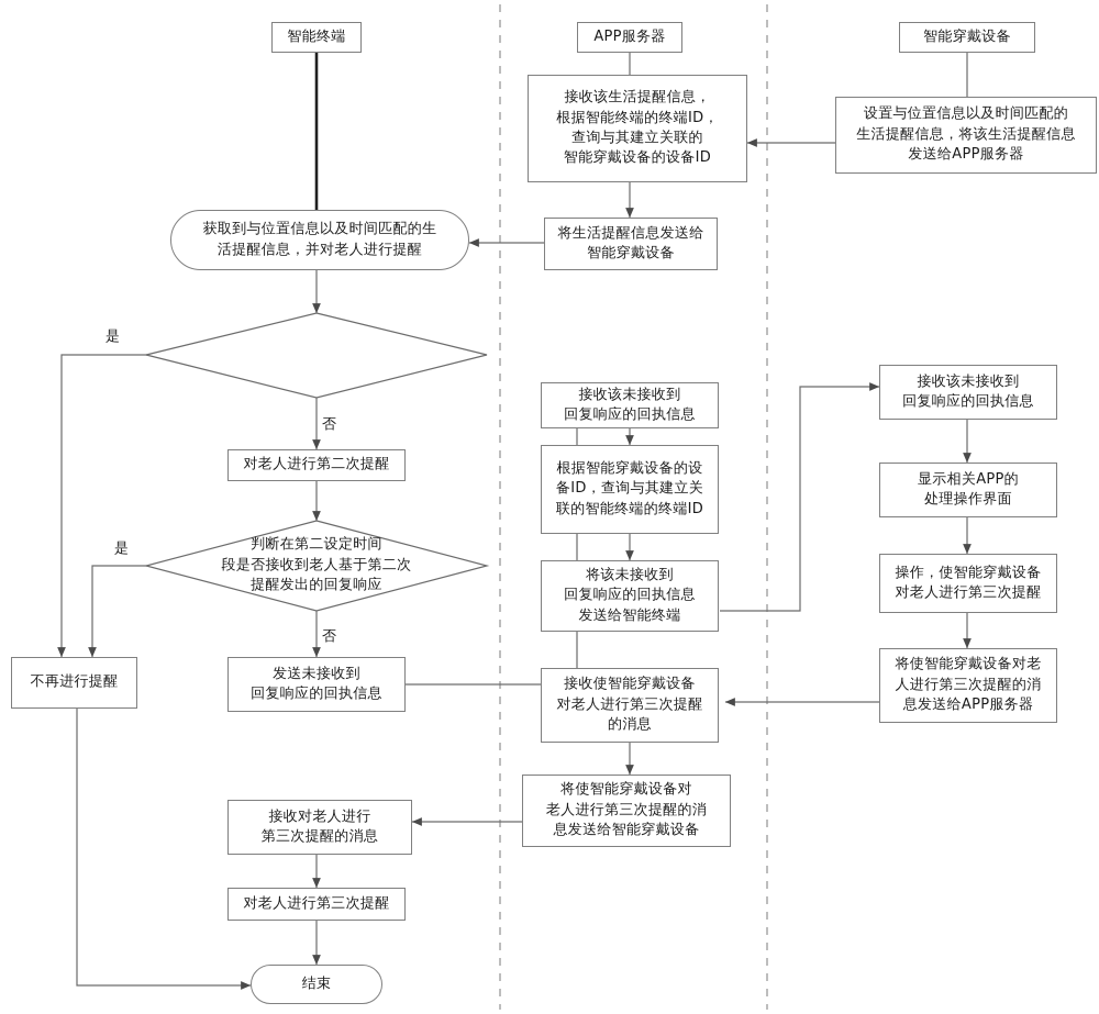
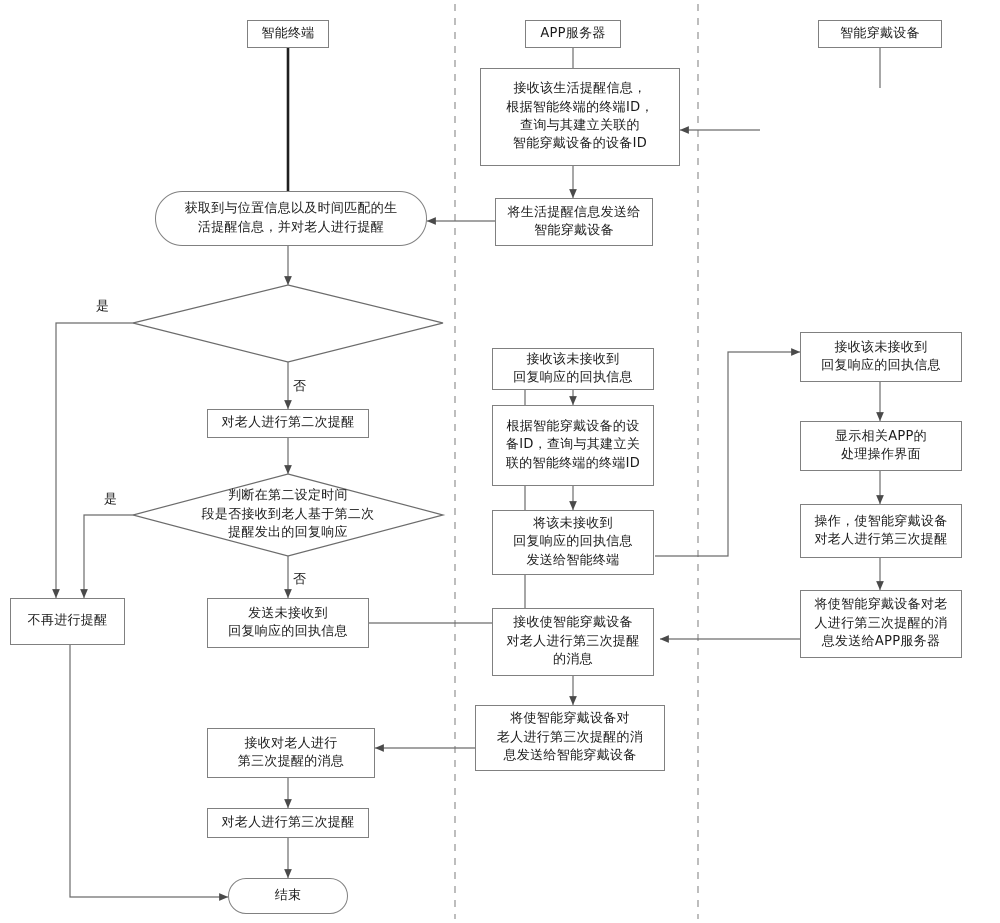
  智能终端
  APP服务器
  智能穿戴设备
- 设置与位置信息以及时间匹配的
- 生活提醒信息，将该生活提醒信息
- 发送给APP服务器
  接收该生活提醒信息，
  根据智能终端的终端ID，
  查询与其建立关联的
  智能穿戴设备的设备ID
  将生活提醒信息发送给
  智能穿戴设备
  获取到与位置信息以及时间匹配的生
  活提醒信息，并对老人进行提醒
  对老人进行第二次提醒
  判断在第二设定时间
  段是否接收到老人基于第二次
  提醒发出的回复响应
  不再进行提醒
  发送未接收到
  回复响应的回执信息
  接收该未接收到
  回复响应的回执信息
  根据智能穿戴设备的设
  备ID，查询与其建立关
  联的智能终端的终端ID
  将该未接收到
  回复响应的回执信息
  发送给智能终端
  接收使智能穿戴设备
  对老人进行第三次提醒
  的消息
  将使智能穿戴设备对
  老人进行第三次提醒的消
  息发送给智能穿戴设备
  接收该未接收到
  回复响应的回执信息
  显示相关APP的
  处理操作界面
  操作，使智能穿戴设备
  对老人进行第三次提醒
  将使智能穿戴设备对老
  人进行第三次提醒的消
  息发送给APP服务器
  接收对老人进行
  第三次提醒的消息
  对老人进行第三次提醒
  结束
  是
  否
  是
  否
